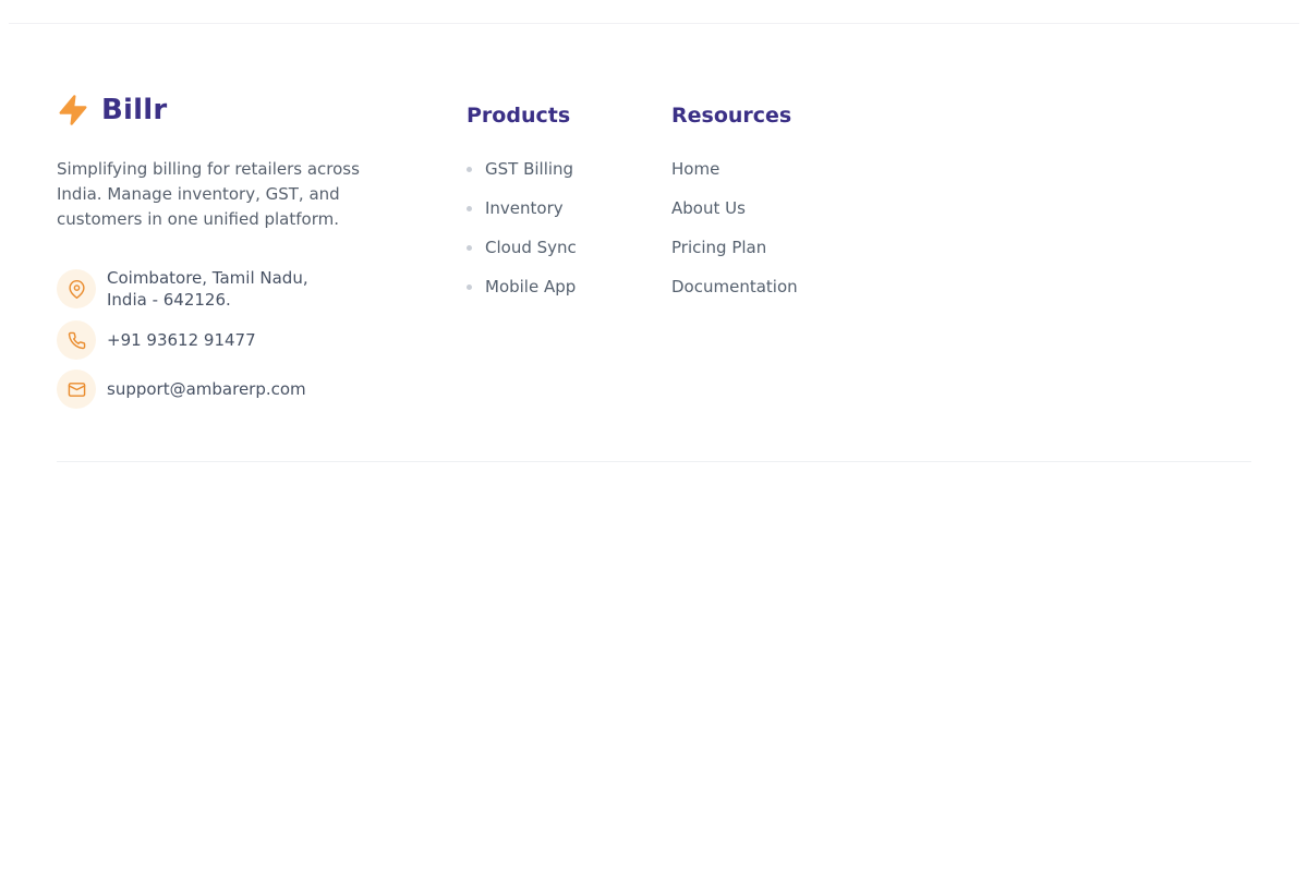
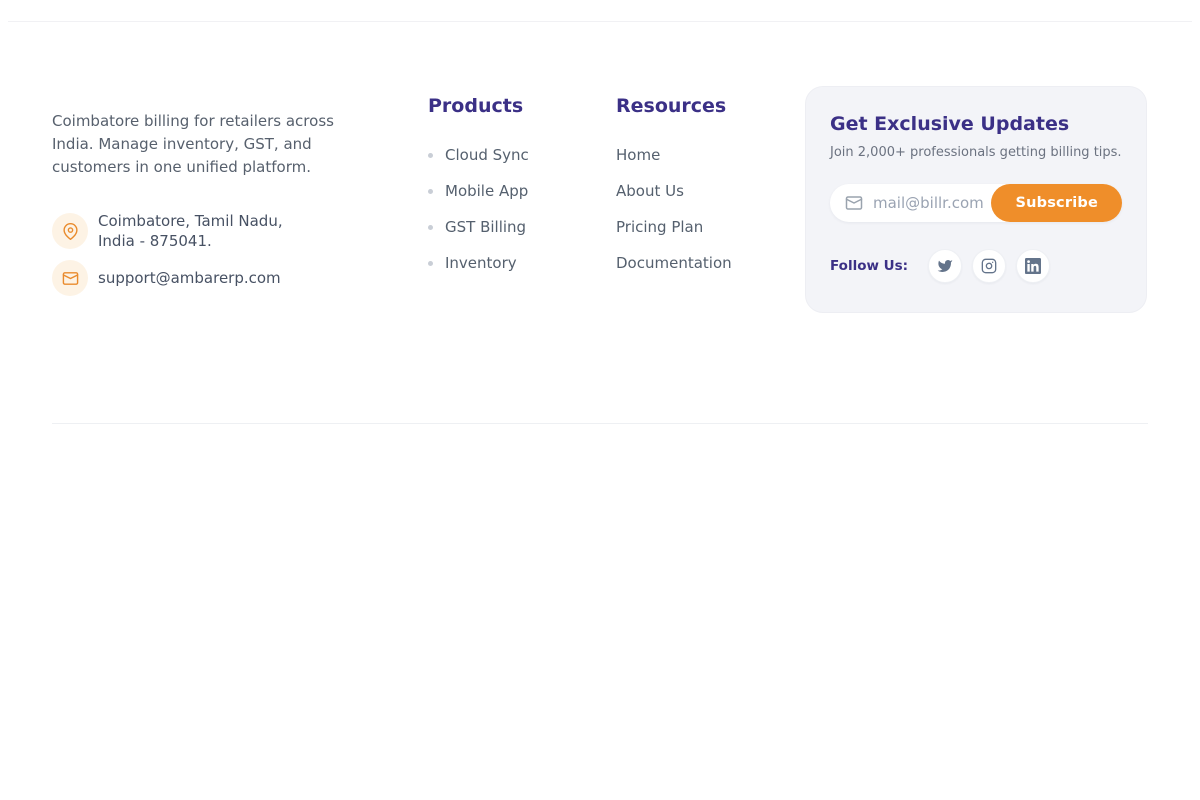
- Billr
- Simplifying billing for retailers across India. Manage inventory, GST, and customers in one unified platform.
+ Coimbatore billing for retailers across India. Manage inventory, GST, and customers in one unified platform.
  Coimbatore, Tamil Nadu,
- India - 642126.
+ India - 875041.
- +91 93612 91477
  support@ambarerp.com
  Products
- GST Billing
+ Cloud Sync
- Inventory
+ Mobile App
- Cloud Sync
+ GST Billing
- Mobile App
+ Inventory
  Resources
  Home
  About Us
  Pricing Plan
  Documentation
+ Get Exclusive Updates
+ Join 2,000+ professionals getting billing tips.
+ mail@billr.com
+ Subscribe
+ Follow Us:
